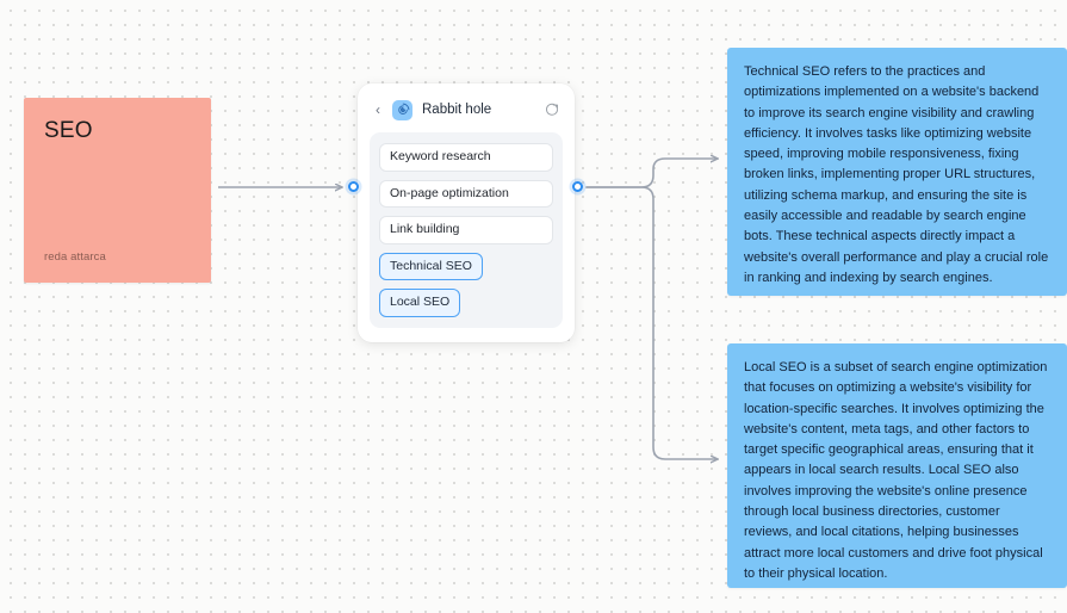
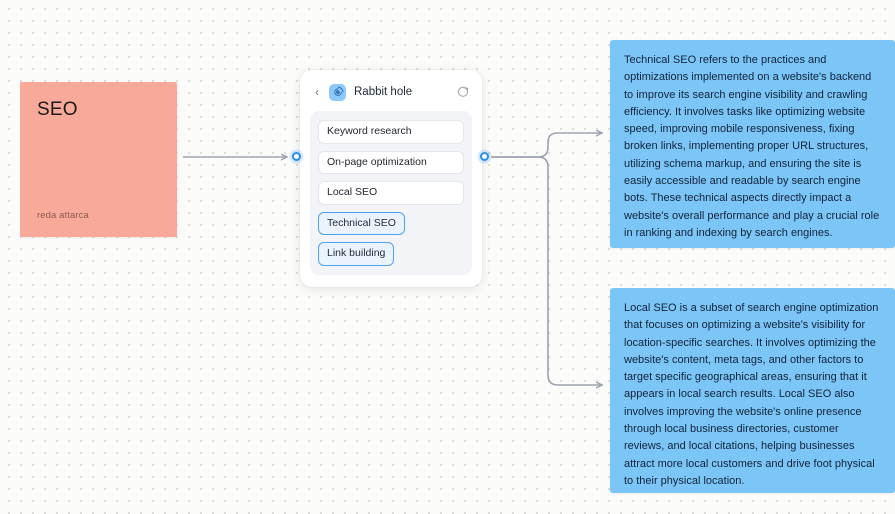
  SEO
  reda attarca
  ‹
  Rabbit hole
  Keyword research
  On-page optimization
- Link building
+ Local SEO
  Technical SEO
- Local SEO
+ Link building
  Technical SEO refers to the practices and optimizations implemented on a website's backend to improve its search engine visibility and crawling efficiency. It involves tasks like optimizing website speed, improving mobile responsiveness, fixing broken links, implementing proper URL structures, utilizing schema markup, and ensuring the site is easily accessible and readable by search engine bots. These technical aspects directly impact a website's overall performance and play a crucial role in ranking and indexing by search engines.
  Local SEO is a subset of search engine optimization that focuses on optimizing a website's visibility for location-specific searches. It involves optimizing the website's content, meta tags, and other factors to target specific geographical areas, ensuring that it appears in local search results. Local SEO also involves improving the website's online presence through local business directories, customer reviews, and local citations, helping businesses attract more local customers and drive foot physical to their physical location.
